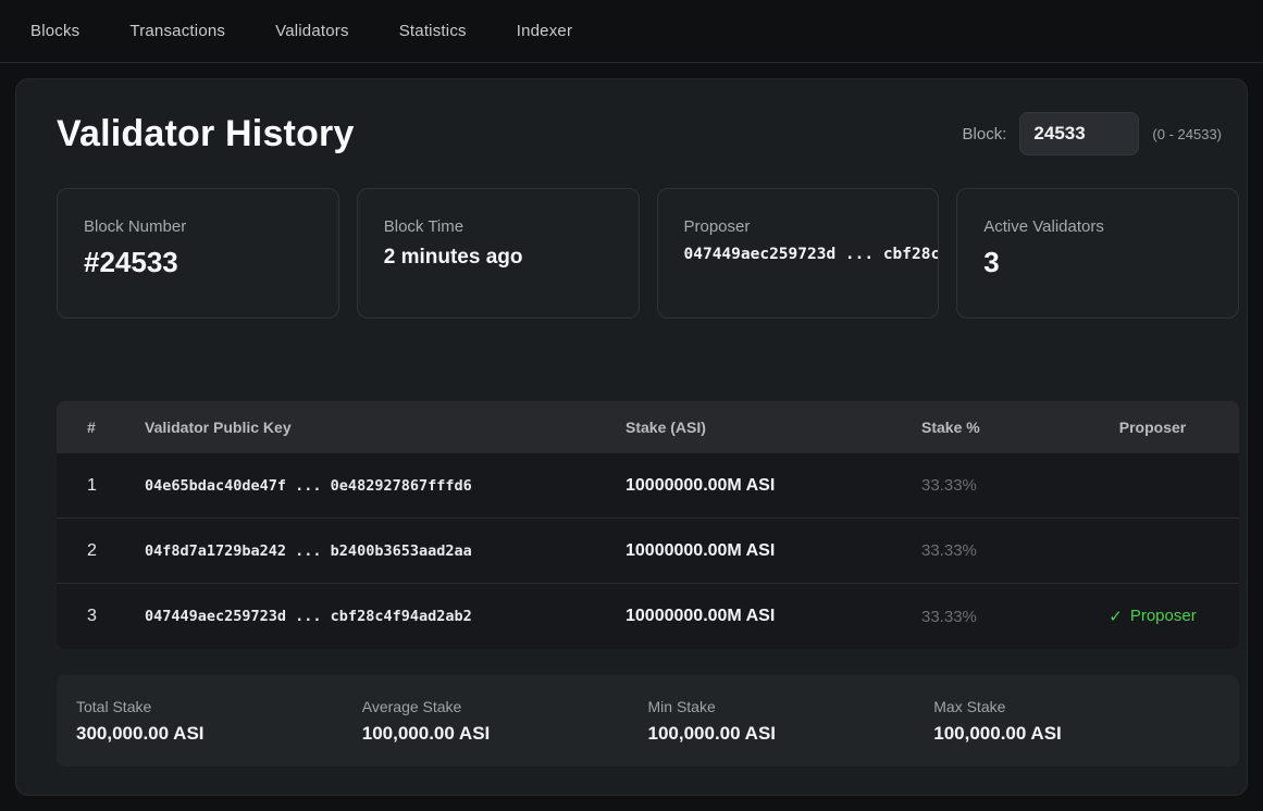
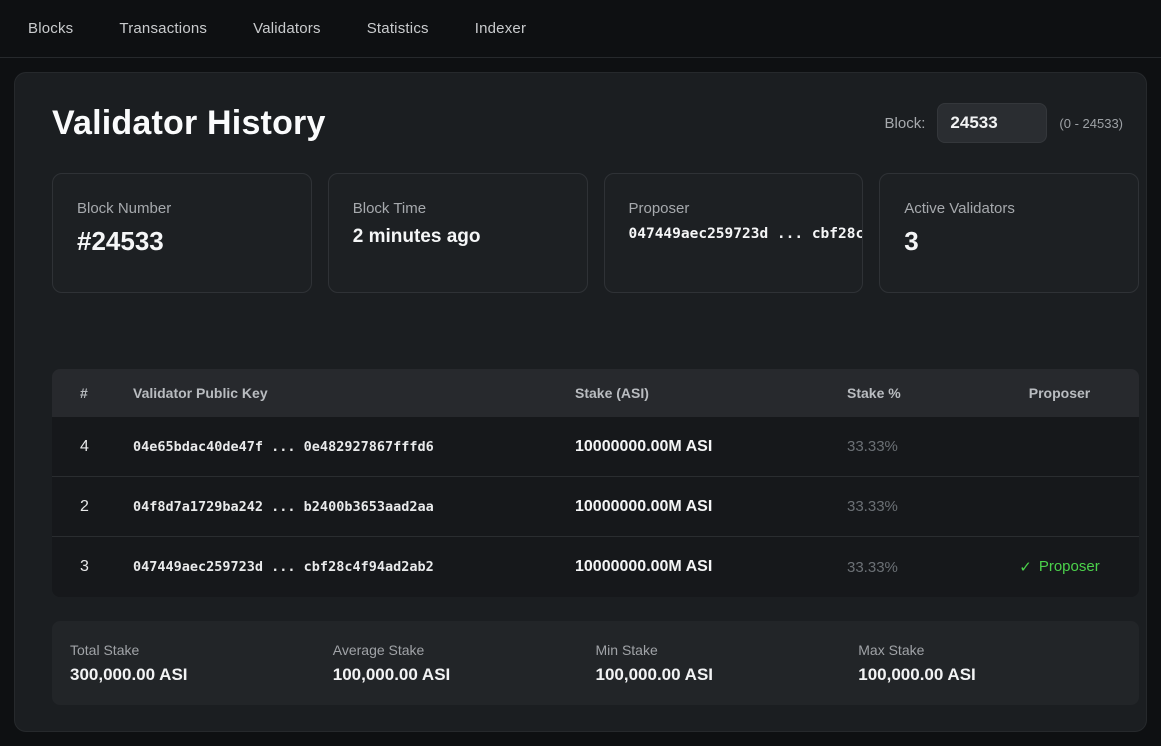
  Blocks
  Transactions
  Validators
  Statistics
  Indexer
  Validator History
  Block:
  24533
  (0 - 24533)
  Block Number
  #24533
  Block Time
  2 minutes ago
  Proposer
  047449aec259723d ... cbf28c
  Active Validators
  3
  #
  Validator Public Key
  Stake (ASI)
  Stake %
  Proposer
- 1
+ 4
  04e65bdac40de47f ... 0e482927867fffd6
  10000000.00M ASI
  33.33%
  2
  04f8d7a1729ba242 ... b2400b3653aad2aa
  10000000.00M ASI
  33.33%
  3
  047449aec259723d ... cbf28c4f94ad2ab2
  10000000.00M ASI
  33.33%
  ✓
  Proposer
  Total Stake
  300,000.00 ASI
  Average Stake
  100,000.00 ASI
  Min Stake
  100,000.00 ASI
  Max Stake
  100,000.00 ASI
